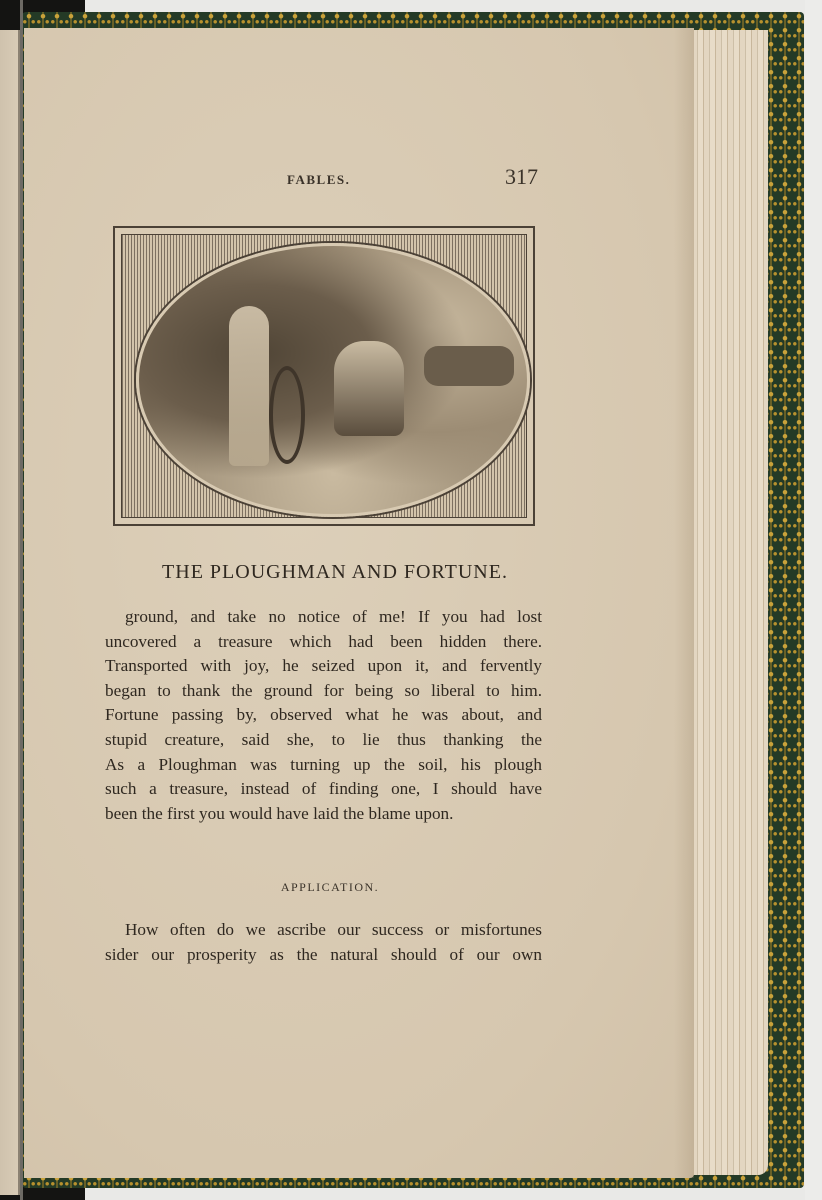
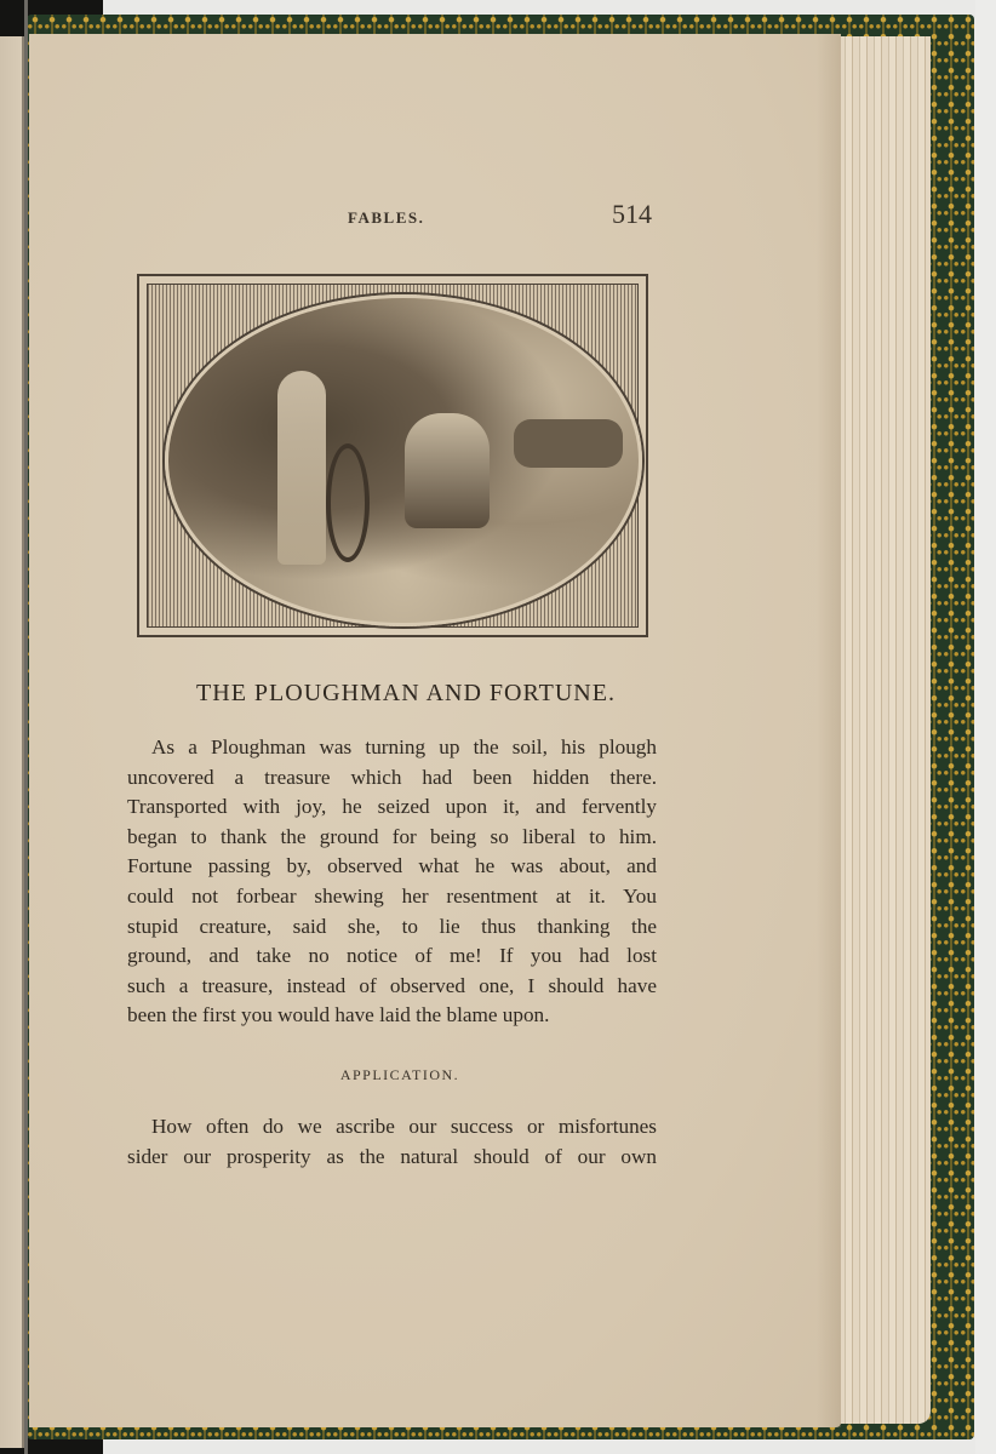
  FABLES.
- 317
+ 514
  THE PLOUGHMAN AND FORTUNE.
- ground, and take no notice of me! If you had lost
+ As a Ploughman was turning up the soil, his plough
  uncovered a treasure which had been hidden there.
  Transported with joy, he seized upon it, and fervently
  began to thank the ground for being so liberal to him.
  Fortune passing by, observed what he was about, and
+ could not forbear shewing her resentment at it. You
  stupid creature, said she, to lie thus thanking the
- As a Ploughman was turning up the soil, his plough
+ ground, and take no notice of me! If you had lost
- such a treasure, instead of finding one, I should have
+ such a treasure, instead of observed one, I should have
  been the first you would have laid the blame upon.
  APPLICATION.
  How often do we ascribe our success or misfortunes
  sider our prosperity as the natural should of our own
